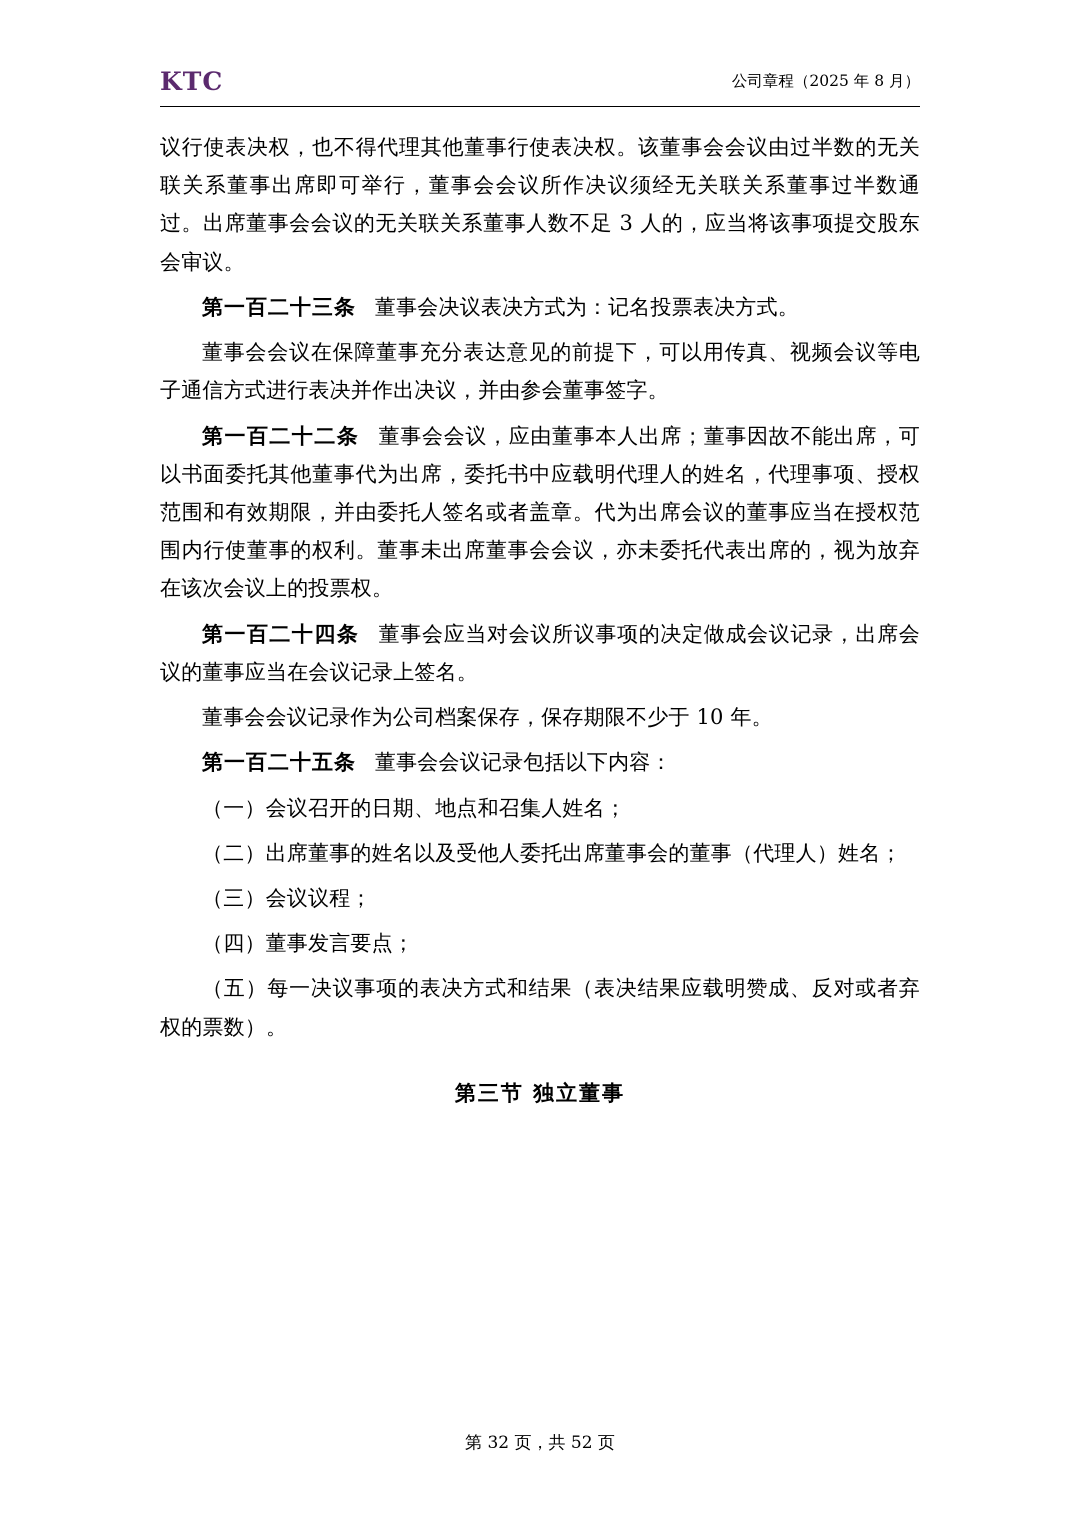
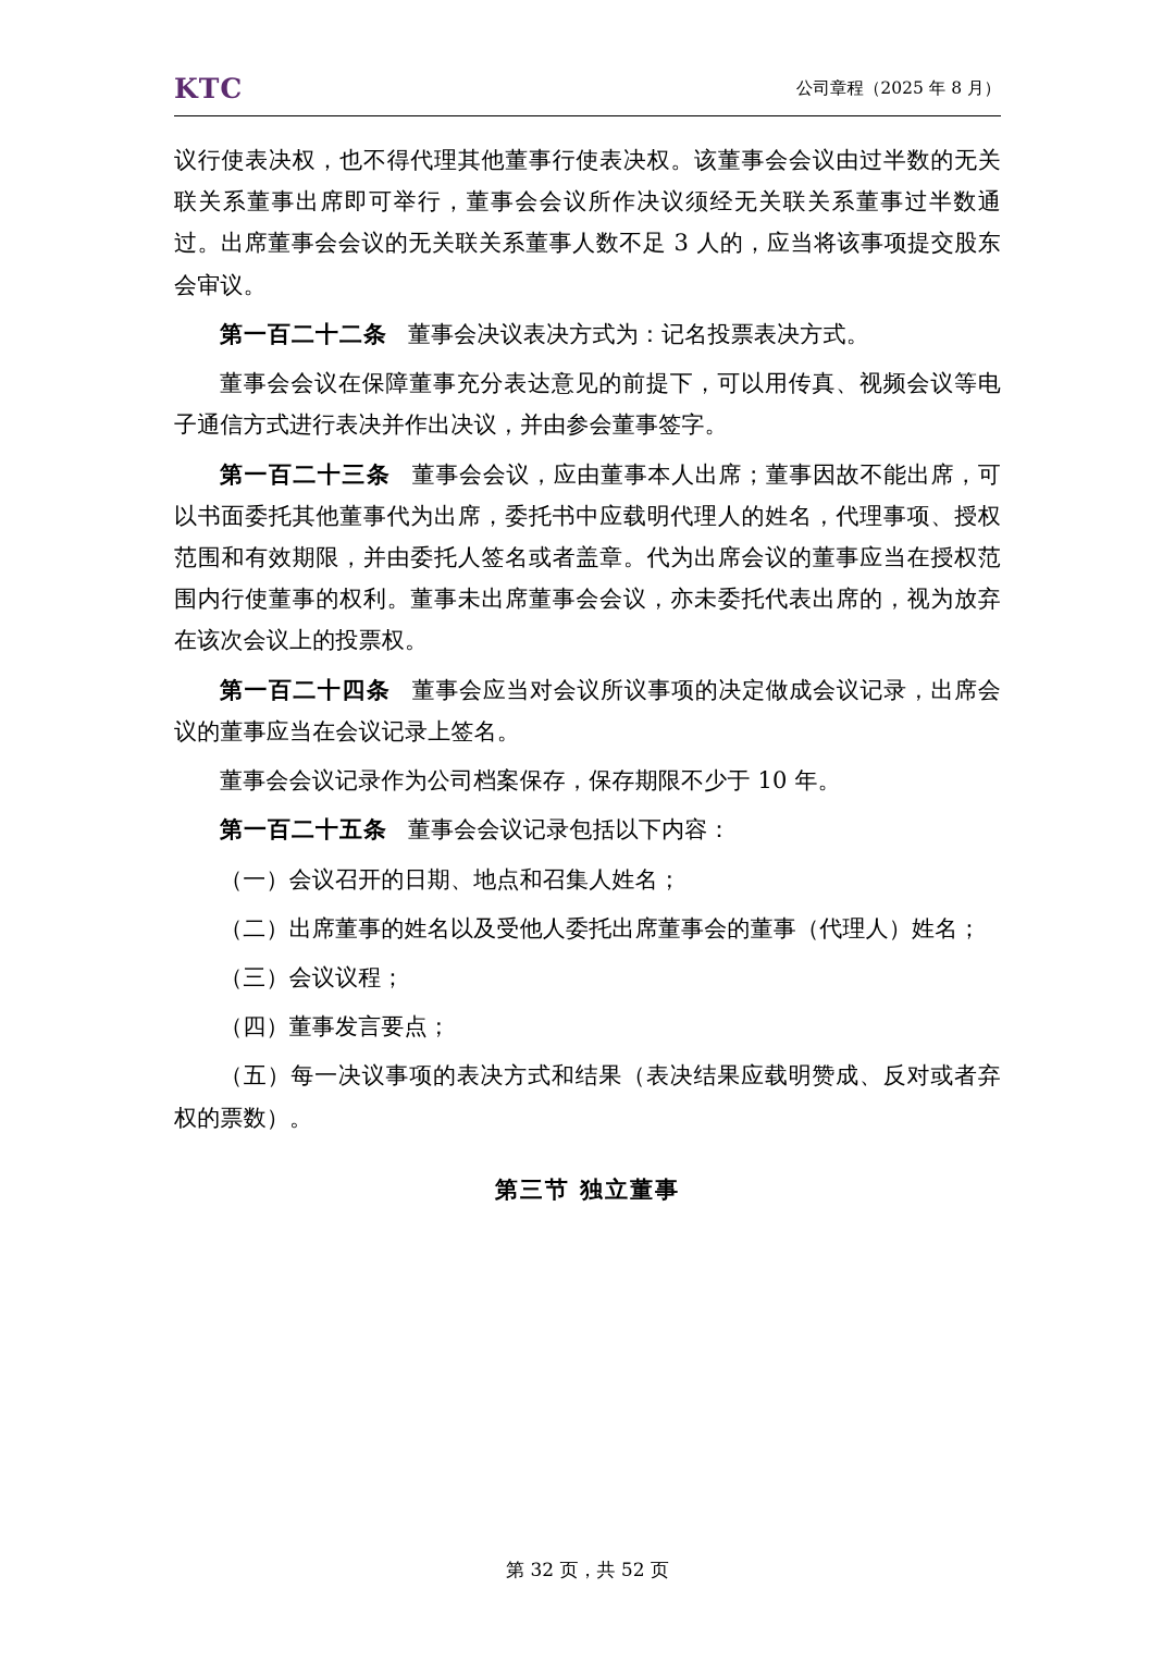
  KTC
  公司章程（2025 年 8 月）
  议行使表决权，也不得代理其他董事行使表决权。该董事会会议由过半数的无关联关系董事出席即可举行，董事会会议所作决议须经无关联关系董事过半数通过。出席董事会会议的无关联关系董事人数不足 3 人的，应当将该事项提交股东会审议。
- 第一百二十三条 董事会决议表决方式为：记名投票表决方式。
+ 第一百二十二条 董事会决议表决方式为：记名投票表决方式。
  董事会会议在保障董事充分表达意见的前提下，可以用传真、视频会议等电子通信方式进行表决并作出决议，并由参会董事签字。
- 第一百二十二条 董事会会议，应由董事本人出席；董事因故不能出席，可以书面委托其他董事代为出席，委托书中应载明代理人的姓名，代理事项、授权范围和有效期限，并由委托人签名或者盖章。代为出席会议的董事应当在授权范围内行使董事的权利。董事未出席董事会会议，亦未委托代表出席的，视为放弃在该次会议上的投票权。
+ 第一百二十三条 董事会会议，应由董事本人出席；董事因故不能出席，可以书面委托其他董事代为出席，委托书中应载明代理人的姓名，代理事项、授权范围和有效期限，并由委托人签名或者盖章。代为出席会议的董事应当在授权范围内行使董事的权利。董事未出席董事会会议，亦未委托代表出席的，视为放弃在该次会议上的投票权。
  第一百二十四条 董事会应当对会议所议事项的决定做成会议记录，出席会议的董事应当在会议记录上签名。
  董事会会议记录作为公司档案保存，保存期限不少于 10 年。
  第一百二十五条 董事会会议记录包括以下内容：
  （一）会议召开的日期、地点和召集人姓名；
  （二）出席董事的姓名以及受他人委托出席董事会的董事（代理人）姓名；
  （三）会议议程；
  （四）董事发言要点；
  （五）每一决议事项的表决方式和结果（表决结果应载明赞成、反对或者弃权的票数）。
  第三节 独立董事
  第 32 页，共 52 页
